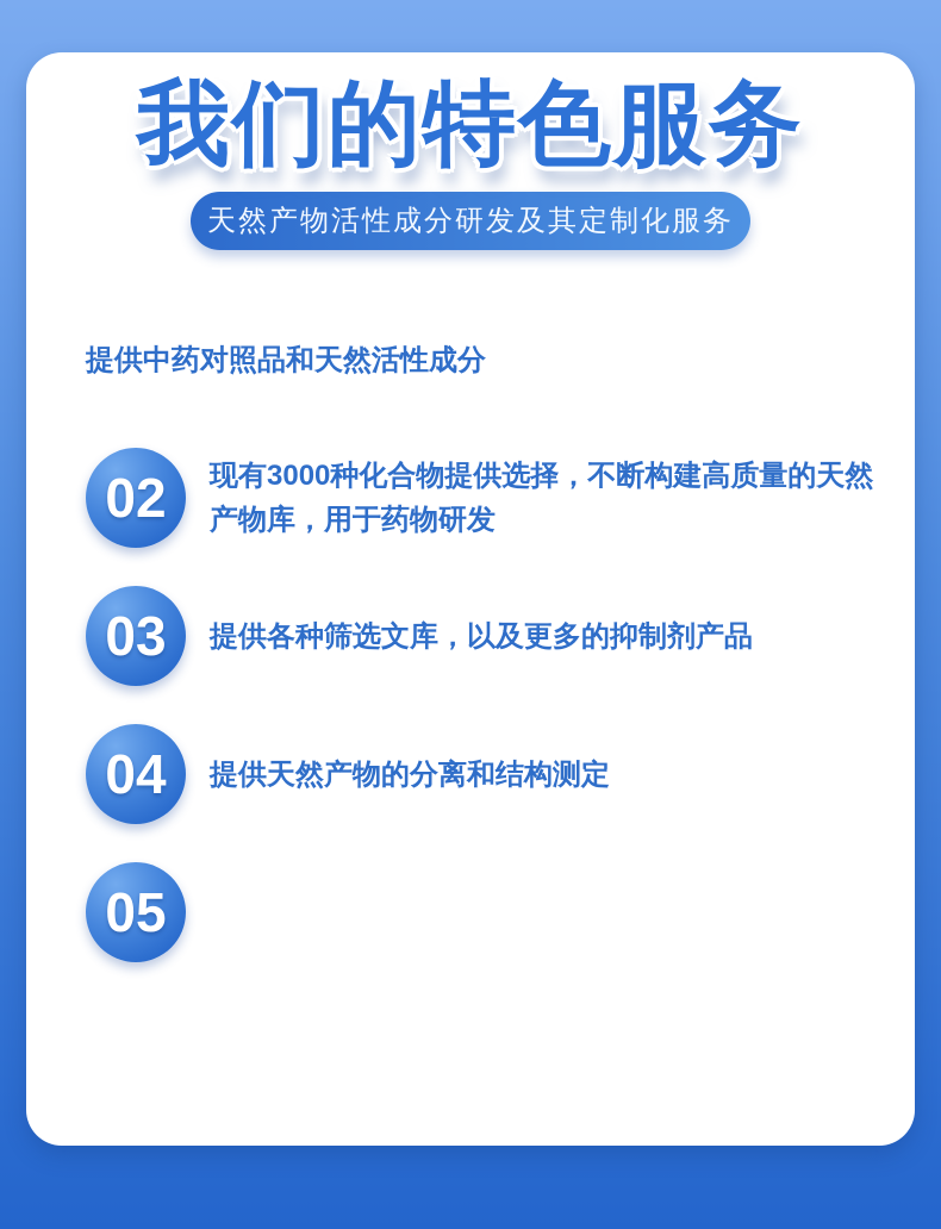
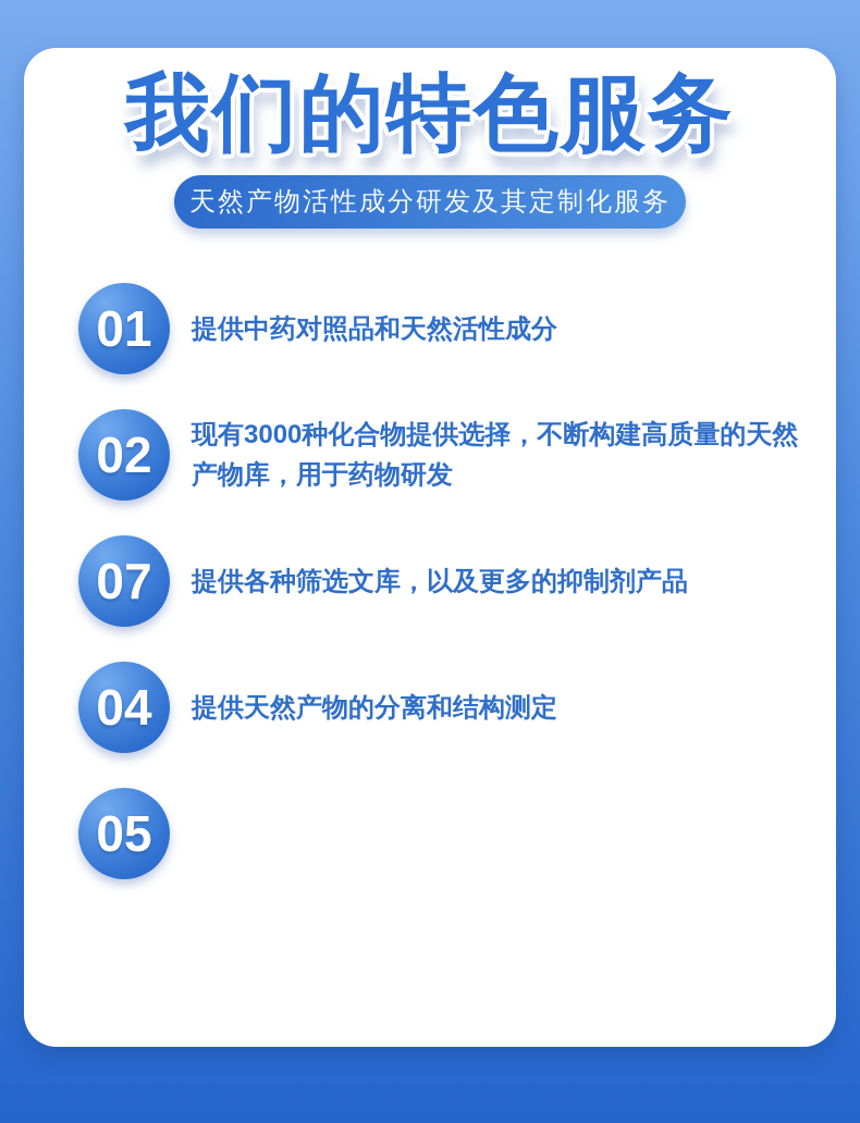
  我们的特色服务
  天然产物活性成分研发及其定制化服务
+ 01
  提供中药对照品和天然活性成分
  02
  现有3000种化合物提供选择，不断构建高质量的天然
  产物库，用于药物研发
- 03
+ 07
  提供各种筛选文库，以及更多的抑制剂产品
  04
  提供天然产物的分离和结构测定
  05
